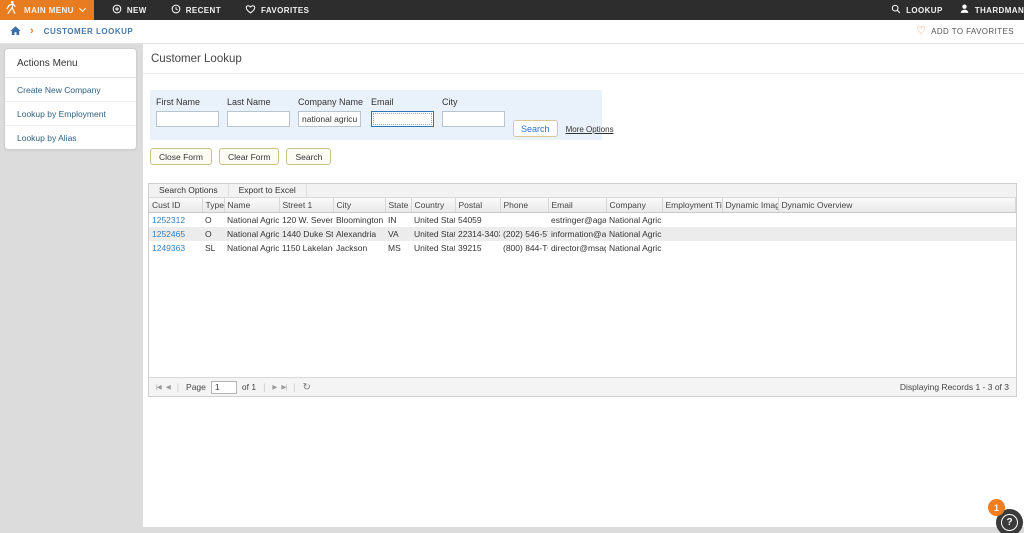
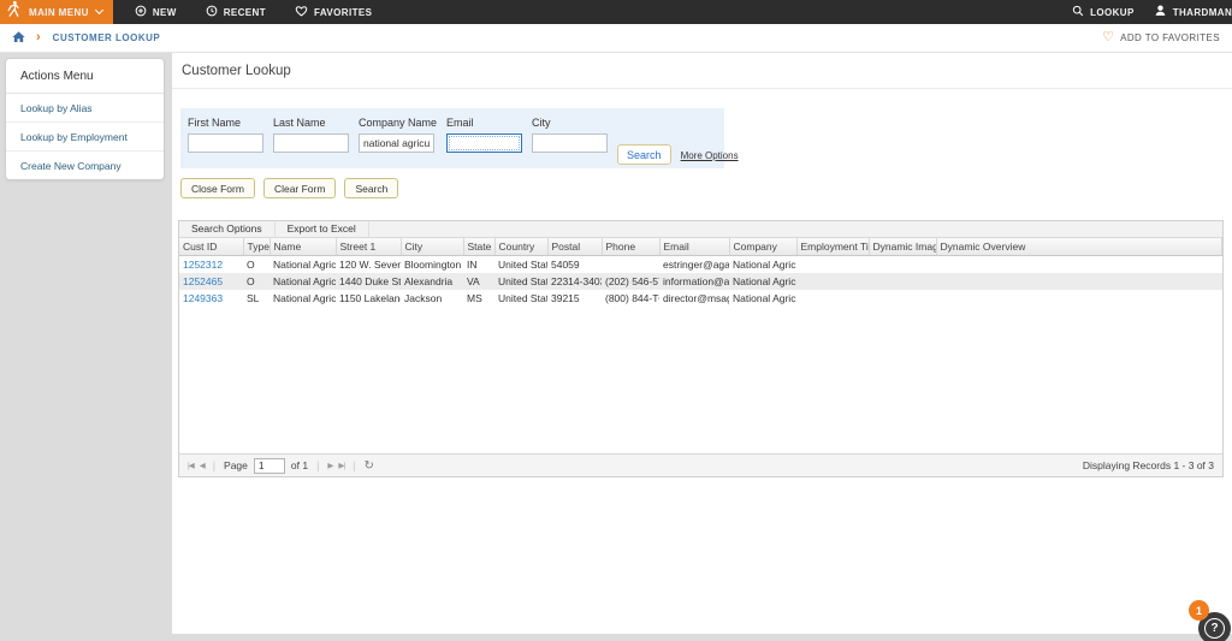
  MAIN MENU
  NEW
  RECENT
  FAVORITES
  LOOKUP
  THARDMAN
  ›
  CUSTOMER LOOKUP
  ♡
  ADD TO FAVORITES
  Actions Menu
- Create New Company
+ Lookup by Alias
  Lookup by Employment
- Lookup by Alias
+ Create New Company
  Customer Lookup
  First Name
  Last Name
  Company Name
  national agricu
  Email
  City
  Search
  More Options
  Close Form
  Clear Form
  Search
  Search Options
  Export to Excel
  Cust ID	Type	Name	Street 1	City	State	Country	Postal	Phone	Email	Company	Employment Ti	Dynamic Imag	Dynamic Overview
  1252312	O	National Agric	120 W. Seven	Bloomington	IN	United Stat	54059		estringer@aga	National Agric
  1252465	O	National Agric	1440 Duke St	Alexandria	VA	United Stat	22314-340	(202) 546-5	information@a	National Agric
  1249363	SL	National Agric	1150 Lakelan	Jackson	MS	United Stat	39215	(800) 844-T	director@msa	National Agric
  Page
  1
  of 1
  |
  |
  ↻
  Displaying Records 1 - 3 of 3
  1
  ?
